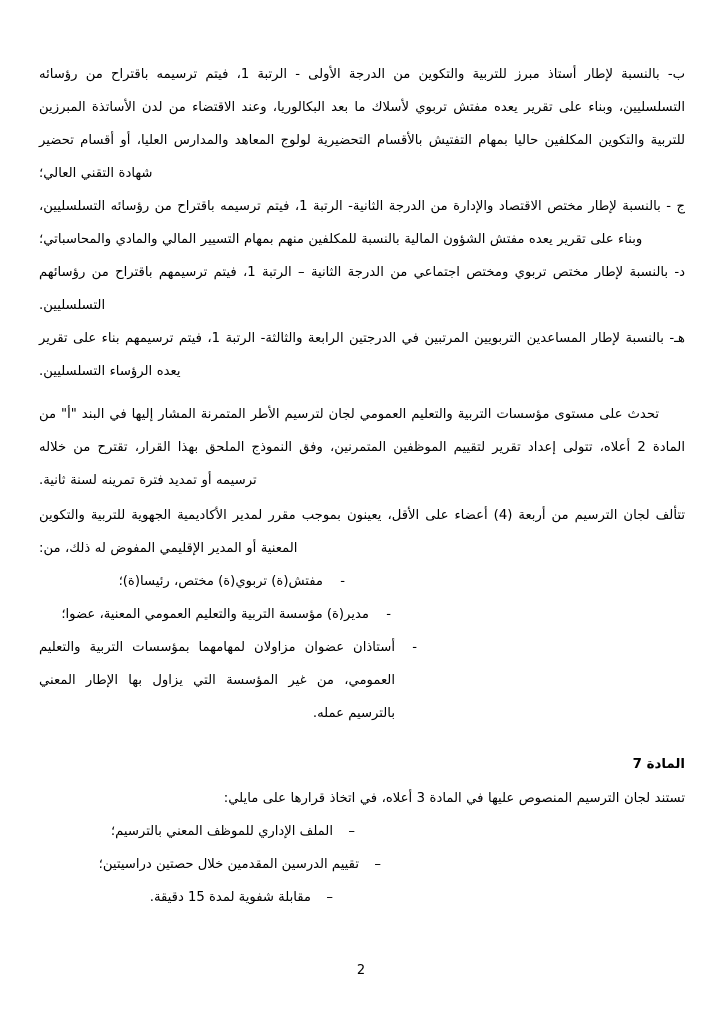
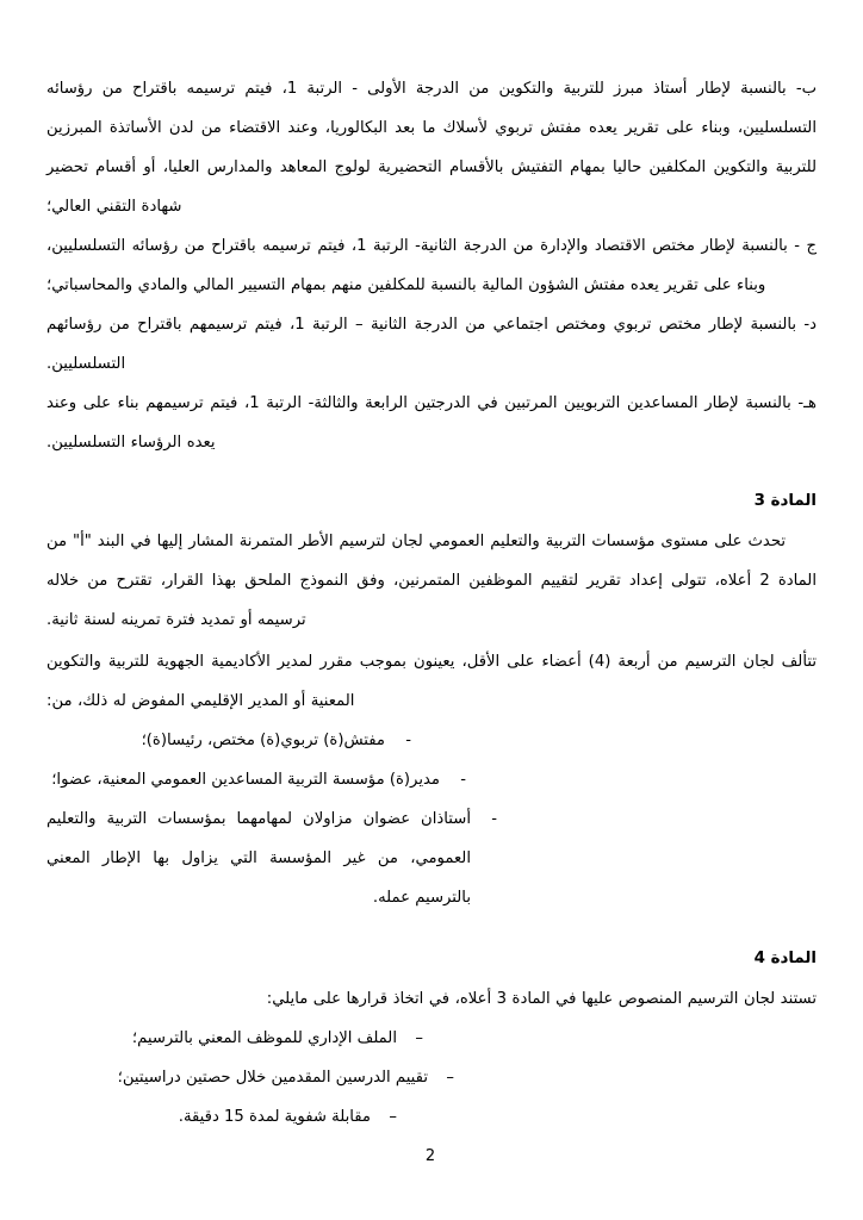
  ب- بالنسبة لإطار أستاذ مبرز للتربية والتكوين من الدرجة الأولى - الرتبة 1، فيتم ترسيمه باقتراح من رؤسائه التسلسليين، وبناء على تقرير يعده مفتش تربوي لأسلاك ما بعد البكالوريا، وعند الاقتضاء من لدن الأساتذة المبرزين للتربية والتكوين المكلفين حاليا بمهام التفتيش بالأقسام التحضيرية لولوج المعاهد والمدارس العليا، أو أقسام تحضير شهادة التقني العالي؛
  ج - بالنسبة لإطار مختص الاقتصاد والإدارة من الدرجة الثانية- الرتبة 1، فيتم ترسيمه باقتراح من رؤسائه التسلسليين، وبناء على تقرير يعده مفتش الشؤون المالية بالنسبة للمكلفين منهم بمهام التسيير المالي والمادي والمحاسباتي؛
  د- بالنسبة لإطار مختص تربوي ومختص اجتماعي من الدرجة الثانية – الرتبة 1، فيتم ترسيمهم باقتراح من رؤسائهم التسلسليين.
- هـ- بالنسبة لإطار المساعدين التربويين المرتبين في الدرجتين الرابعة والثالثة- الرتبة 1، فيتم ترسيمهم بناء على تقرير يعده الرؤساء التسلسليين.
+ هـ- بالنسبة لإطار المساعدين التربويين المرتبين في الدرجتين الرابعة والثالثة- الرتبة 1، فيتم ترسيمهم بناء على وعند يعده الرؤساء التسلسليين.
+ المادة 3
  تحدث على مستوى مؤسسات التربية والتعليم العمومي لجان لترسيم الأطر المتمرنة المشار إليها في البند "أ" من المادة 2 أعلاه، تتولى إعداد تقرير لتقييم الموظفين المتمرنين، وفق النموذج الملحق بهذا القرار، تقترح من خلاله ترسيمه أو تمديد فترة تمرينه لسنة ثانية.
  تتألف لجان الترسيم من أربعة (4) أعضاء على الأقل، يعينون بموجب مقرر لمدير الأكاديمية الجهوية للتربية والتكوين المعنية أو المدير الإقليمي المفوض له ذلك، من:
  -
  مفتش(ة) تربوي(ة) مختص، رئيسا(ة)؛
  -
- مدير(ة) مؤسسة التربية والتعليم العمومي المعنية، عضوا؛
+ مدير(ة) مؤسسة التربية المساعدين العمومي المعنية، عضوا؛
  -
  أستاذان عضوان مزاولان لمهامهما بمؤسسات التربية والتعليم العمومي، من غير المؤسسة التي يزاول بها الإطار المعني بالترسيم عمله.
- المادة 7
+ المادة 4
  تستند لجان الترسيم المنصوص عليها في المادة 3 أعلاه، في اتخاذ قرارها على مايلي:
  –
  الملف الإداري للموظف المعني بالترسيم؛
  –
  تقييم الدرسين المقدمين خلال حصتين دراسيتين؛
  –
  مقابلة شفوية لمدة 15 دقيقة.
  2
